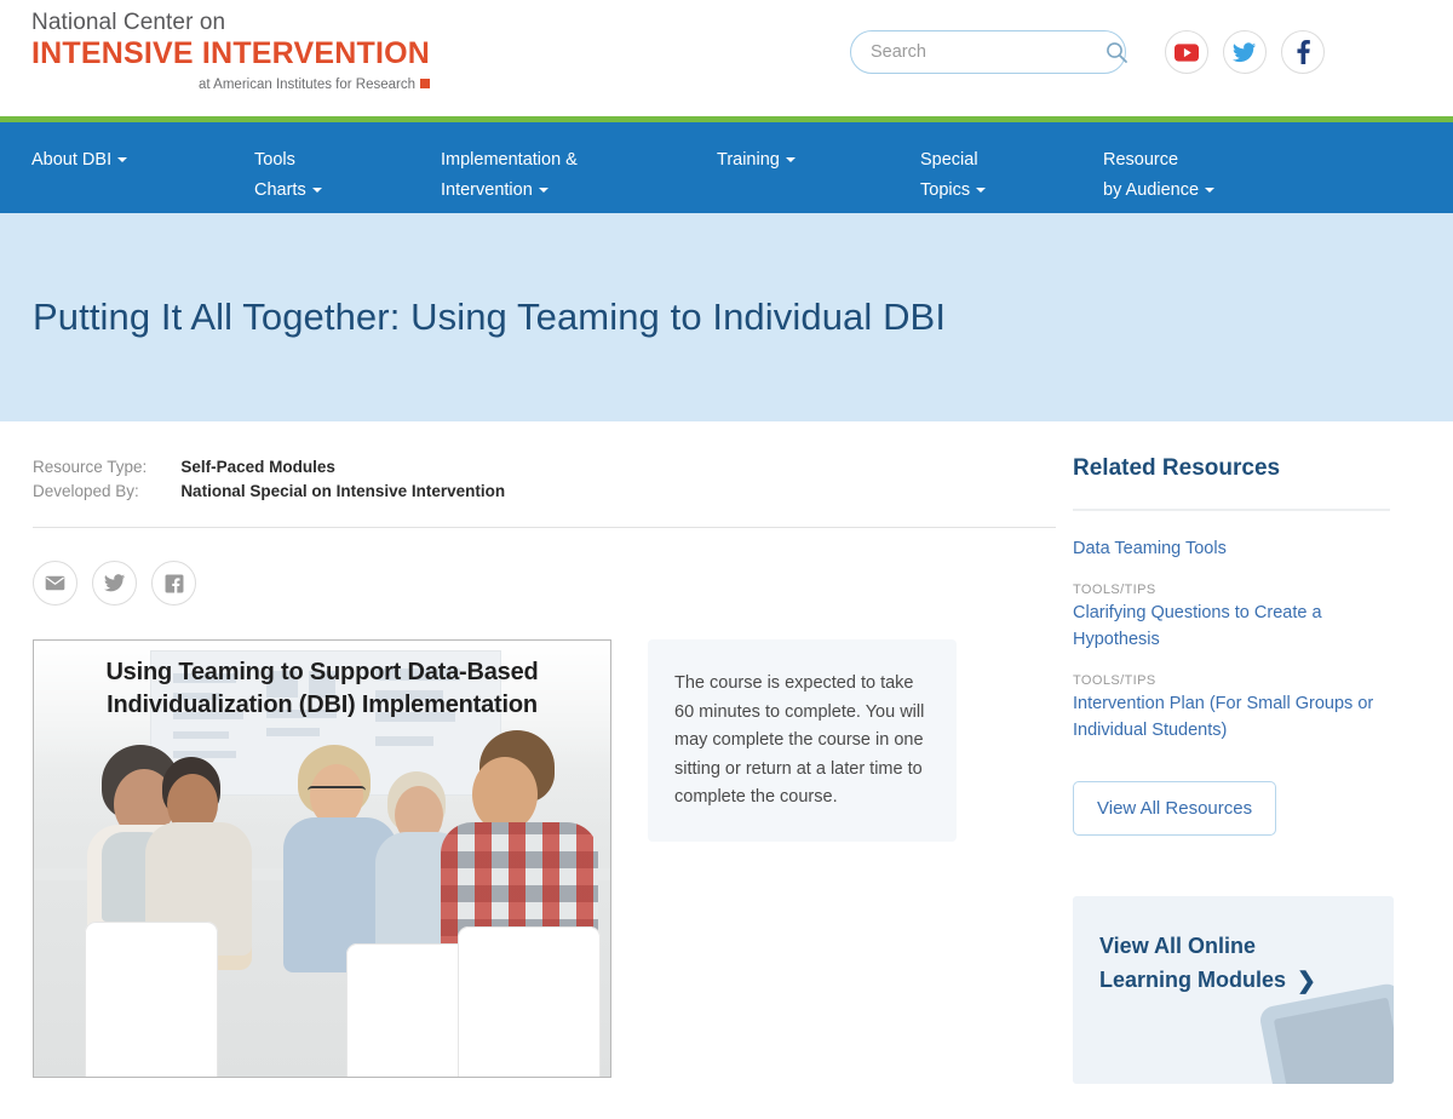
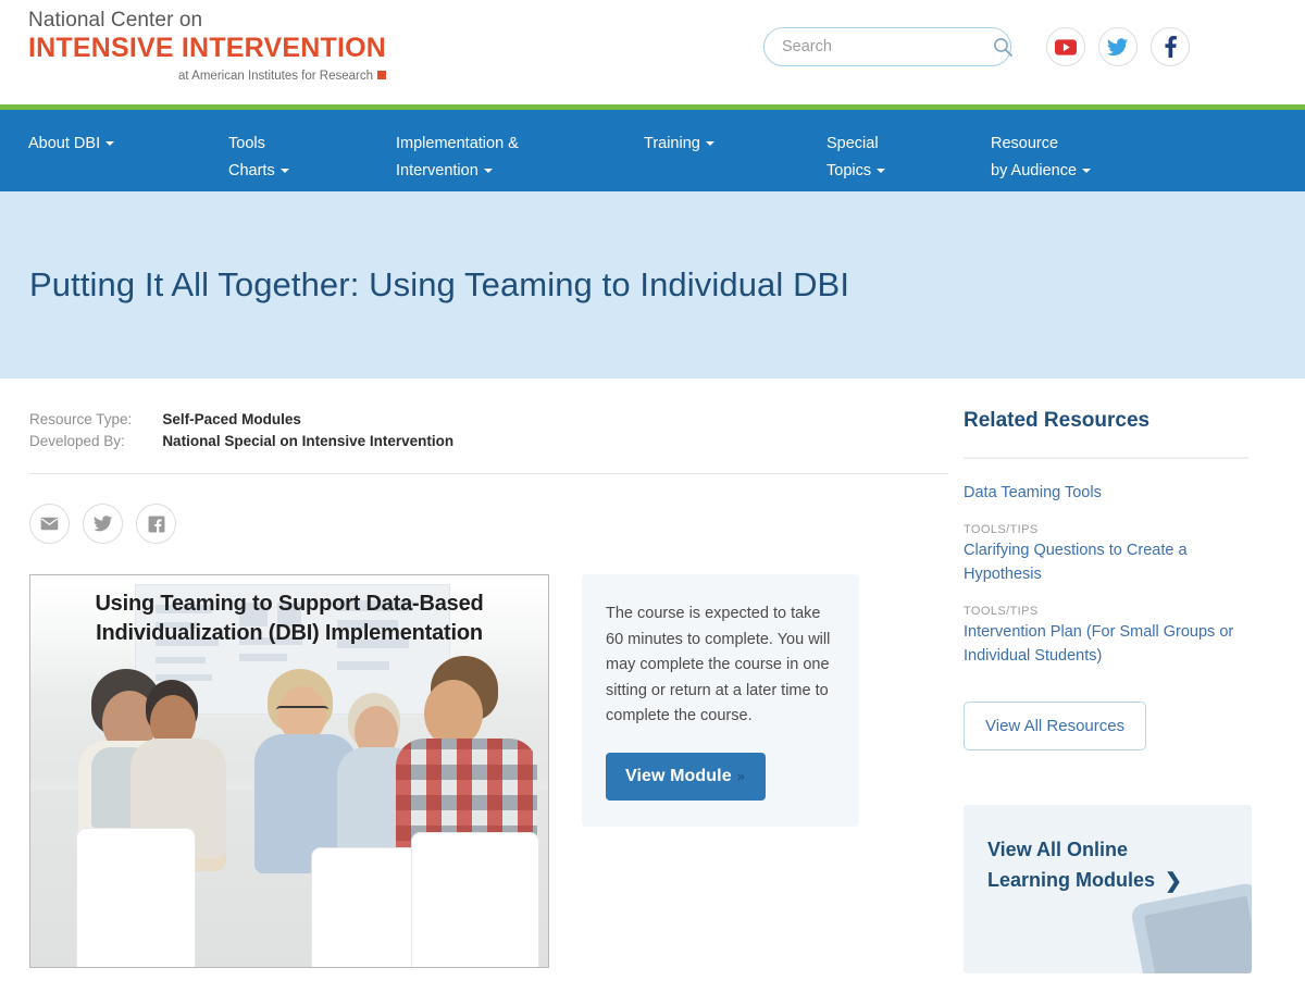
  National Center on
  INTENSIVE INTERVENTION
  at American Institutes for Research
  Search
  About DBI
  Tools
  Charts
  Implementation &
  Intervention
  Training
  Special
  Topics
  Resource
  by Audience
  Putting It All Together: Using Teaming to Individual DBI
  Resource Type:	Self-Paced Modules
  Developed By:	National Special on Intensive Intervention
  Using Teaming to Support Data-Based
  Individualization (DBI) Implementation
  The course is expected to take 60 minutes to complete. You will may complete the course in one sitting or return at a later time to complete the course.
+ View Module »
  Related Resources
  Data Teaming Tools
  TOOLS/TIPS
  Clarifying Questions to Create a Hypothesis
  TOOLS/TIPS
  Intervention Plan (For Small Groups or Individual Students)
  View All Resources
  View All Online
  Learning Modules ❯
